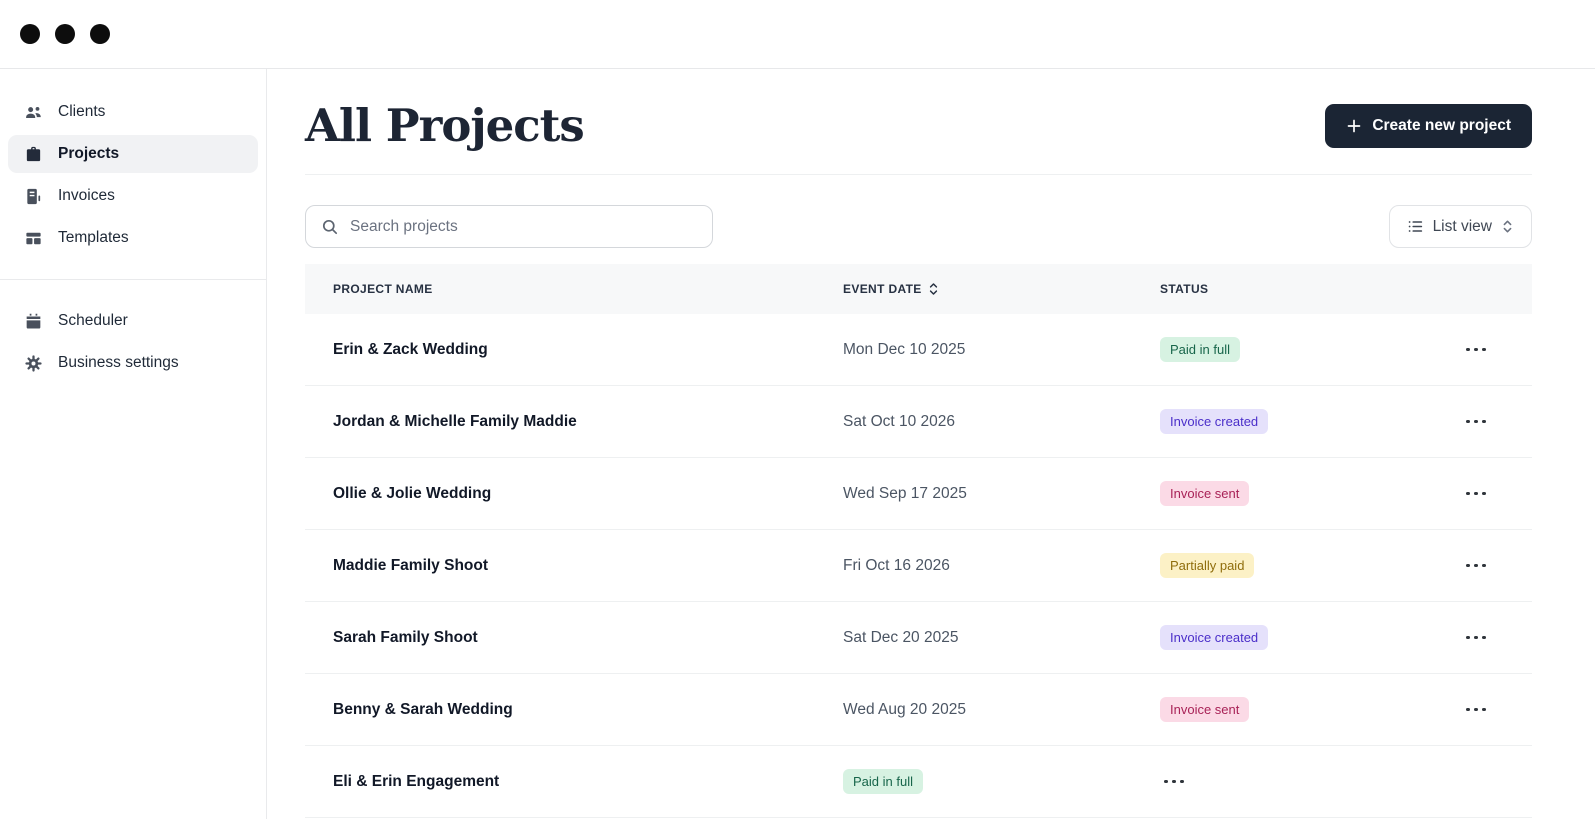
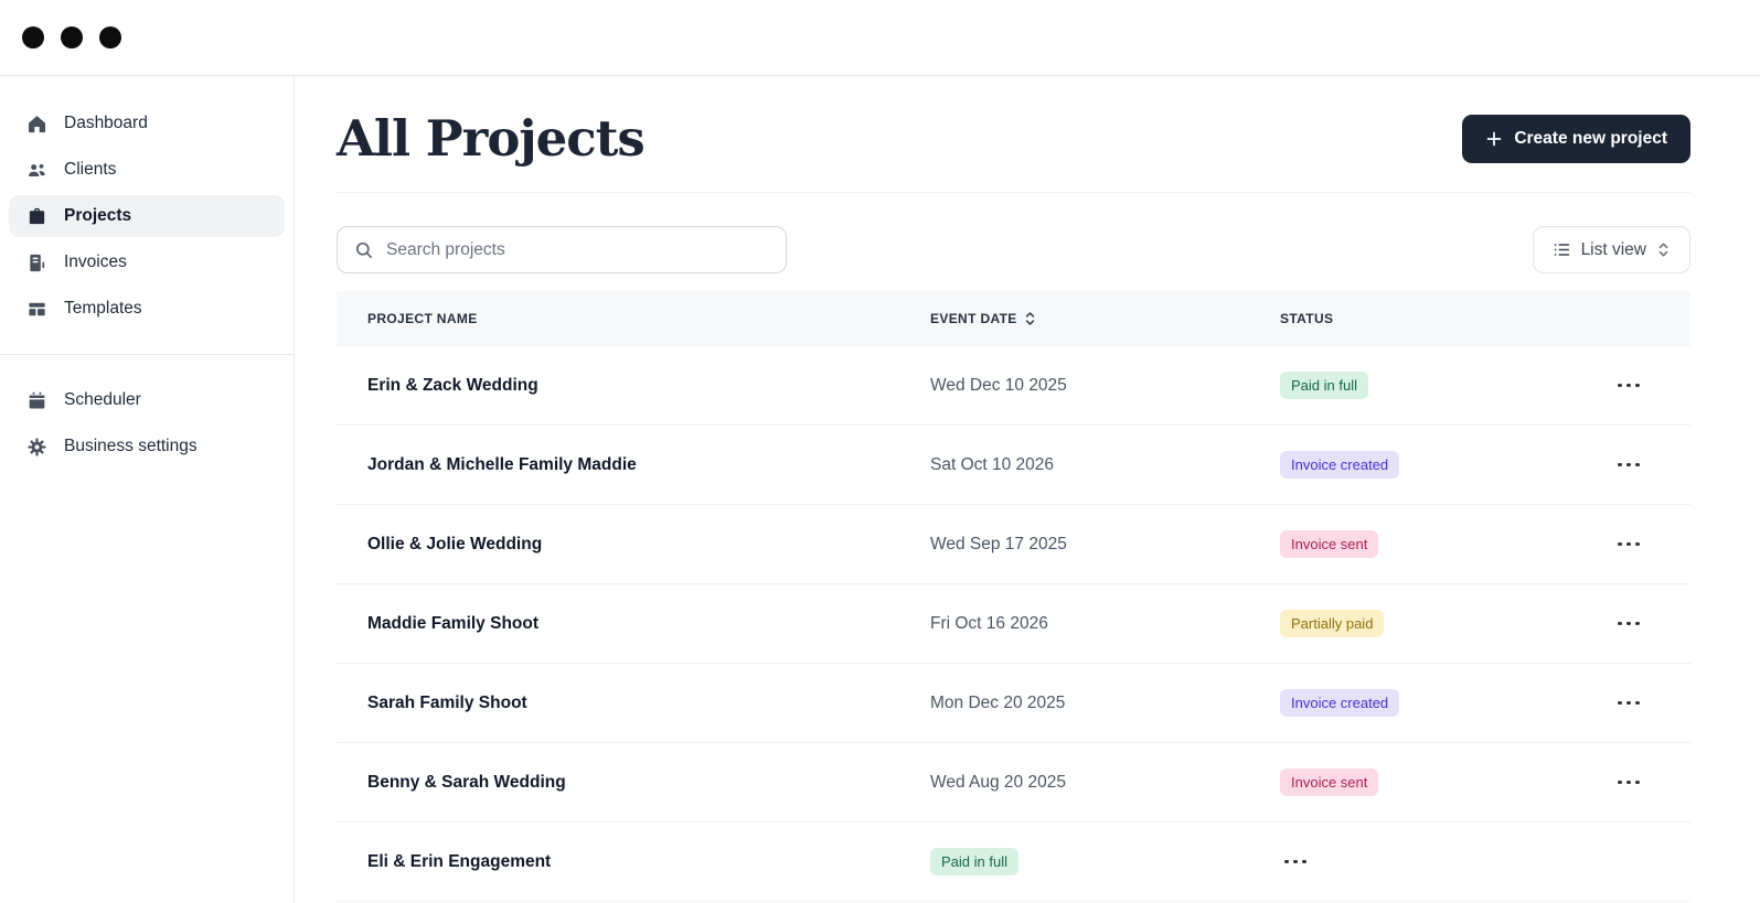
+ Dashboard
  Clients
  Projects
  Invoices
  Templates
  Scheduler
  Business settings
  All Projects
  Create new project
  Search projects
  List view
  PROJECT NAME
  EVENT DATE
  STATUS
  Erin & Zack Wedding
- Mon Dec 10 2025
+ Wed Dec 10 2025
  Paid in full
  Jordan & Michelle Family Maddie
  Sat Oct 10 2026
  Invoice created
  Ollie & Jolie Wedding
  Wed Sep 17 2025
  Invoice sent
  Maddie Family Shoot
  Fri Oct 16 2026
  Partially paid
  Sarah Family Shoot
- Sat Dec 20 2025
+ Mon Dec 20 2025
  Invoice created
  Benny & Sarah Wedding
  Wed Aug 20 2025
  Invoice sent
  Eli & Erin Engagement
  Paid in full
